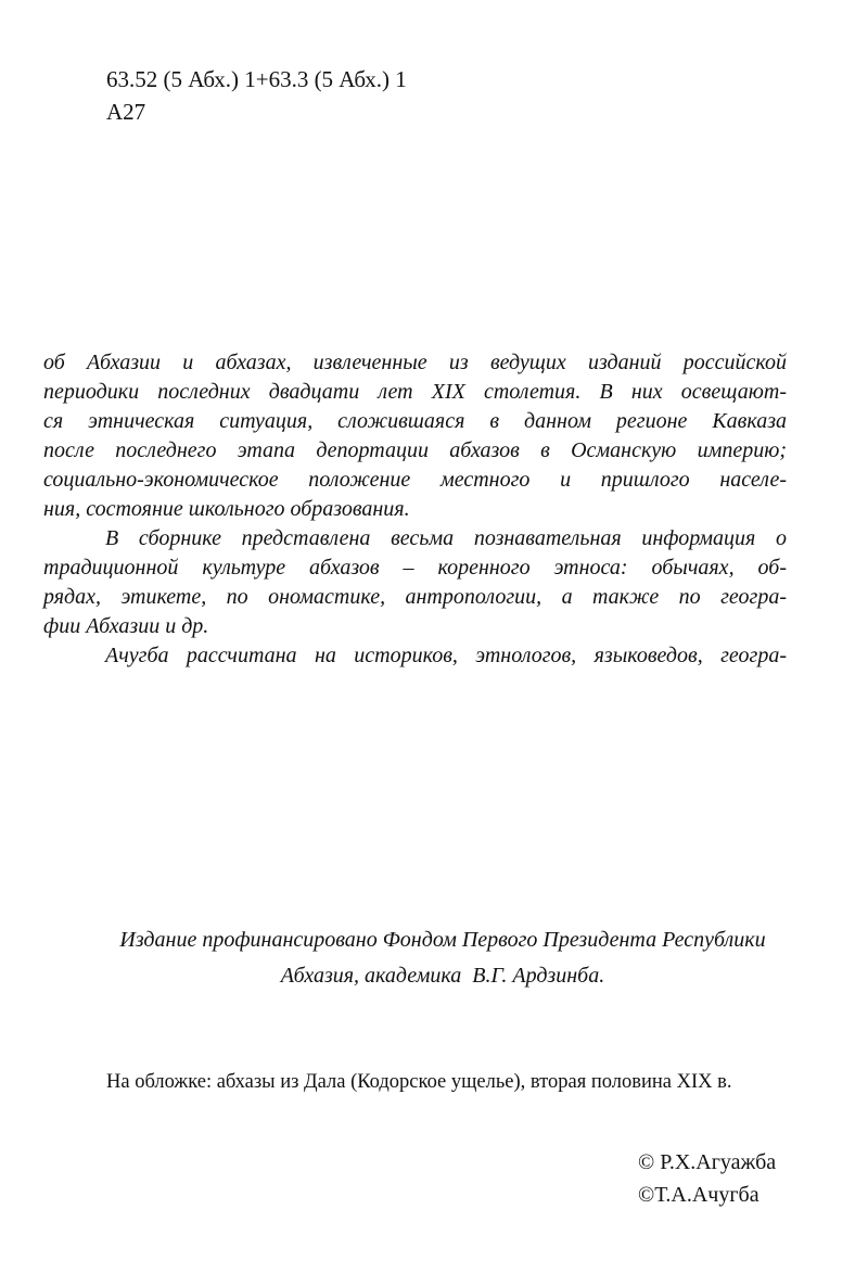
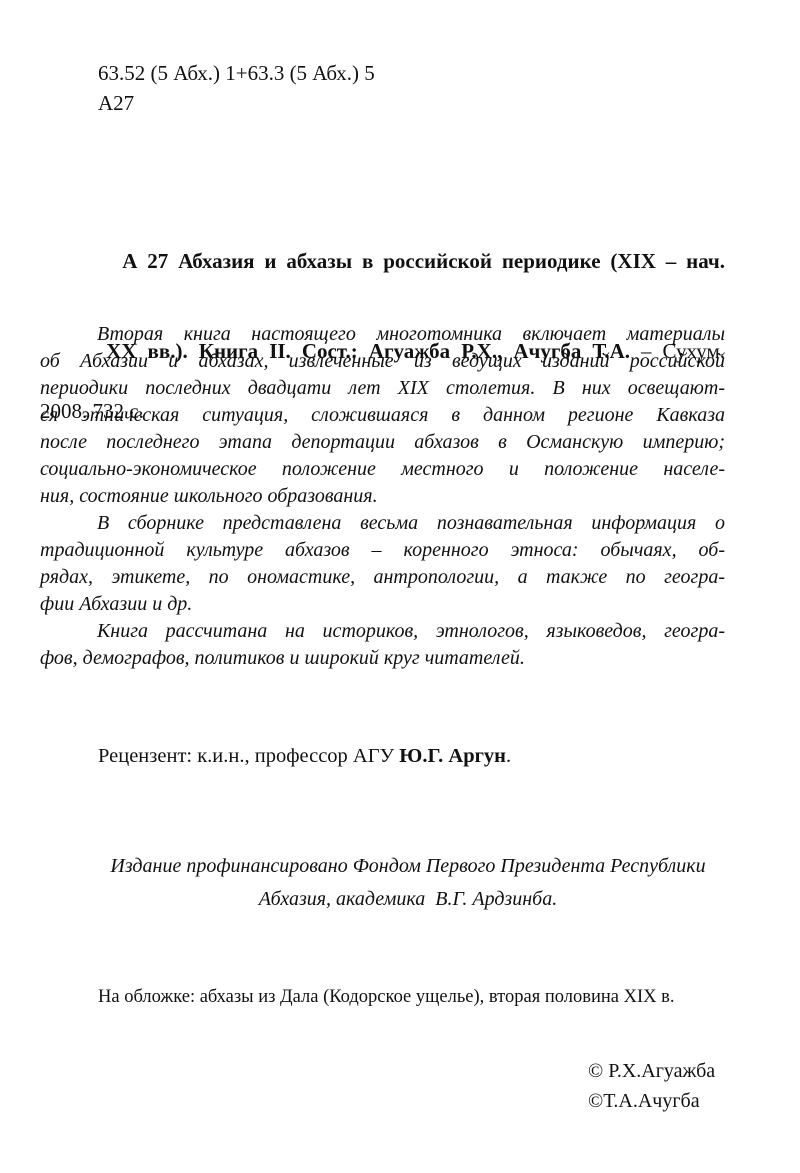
- 63.52 (5 Абх.) 1+63.3 (5 Абх.) 1
+ 63.52 (5 Абх.) 1+63.3 (5 Абх.) 5
  А27
+ А 27 Абхазия и абхазы в российской периодике (XIX – нач.
+ XX вв.). Книга II. Сост.: Агуажба Р.Х., Ачугба Т.А. – Сухум.
+ 2008. 732 с.
+ Вторая книга настоящего многотомника включает материалы
  об Абхазии и абхазах, извлеченные из ведущих изданий российской
  периодики последних двадцати лет XIX столетия. В них освещают-
  ся этническая ситуация, сложившаяся в данном регионе Кавказа
  после последнего этапа депортации абхазов в Османскую империю;
- социально-экономическое положение местного и пришлого населе-
+ социально-экономическое положение местного и положение населе-
  ния, состояние школьного образования.
  В сборнике представлена весьма познавательная информация о
  традиционной культуре абхазов – коренного этноса: обычаях, об-
  рядах, этикете, по ономастике, антропологии, а также по геогра-
  фии Абхазии и др.
- Ачугба рассчитана на историков, этнологов, языковедов, геогра-
+ Книга рассчитана на историков, этнологов, языковедов, геогра-
+ фов, демографов, политиков и широкий круг читателей.
+ Рецензент: к.и.н., профессор АГУ Ю.Г. Аргун.
  Издание профинансировано Фондом Первого Президента Республики
  Абхазия, академика В.Г. Ардзинба.
  На обложке: абхазы из Дала (Кодорское ущелье), вторая половина XIX в.
  © Р.Х.Агуажба
  ©Т.А.Ачугба
